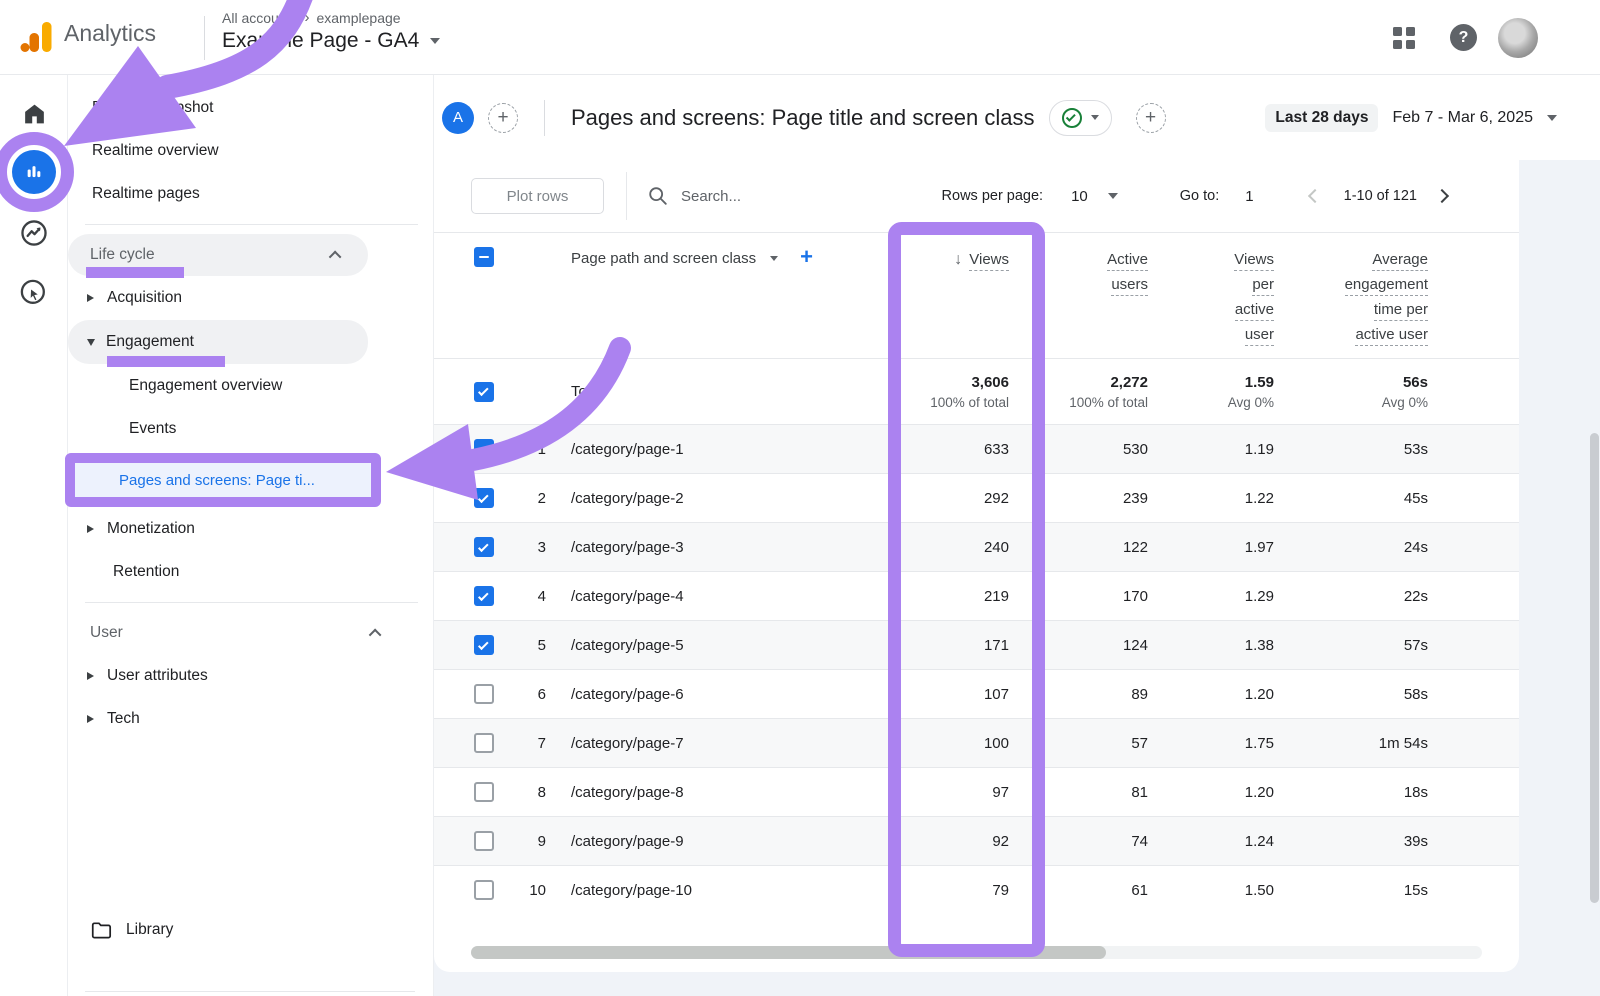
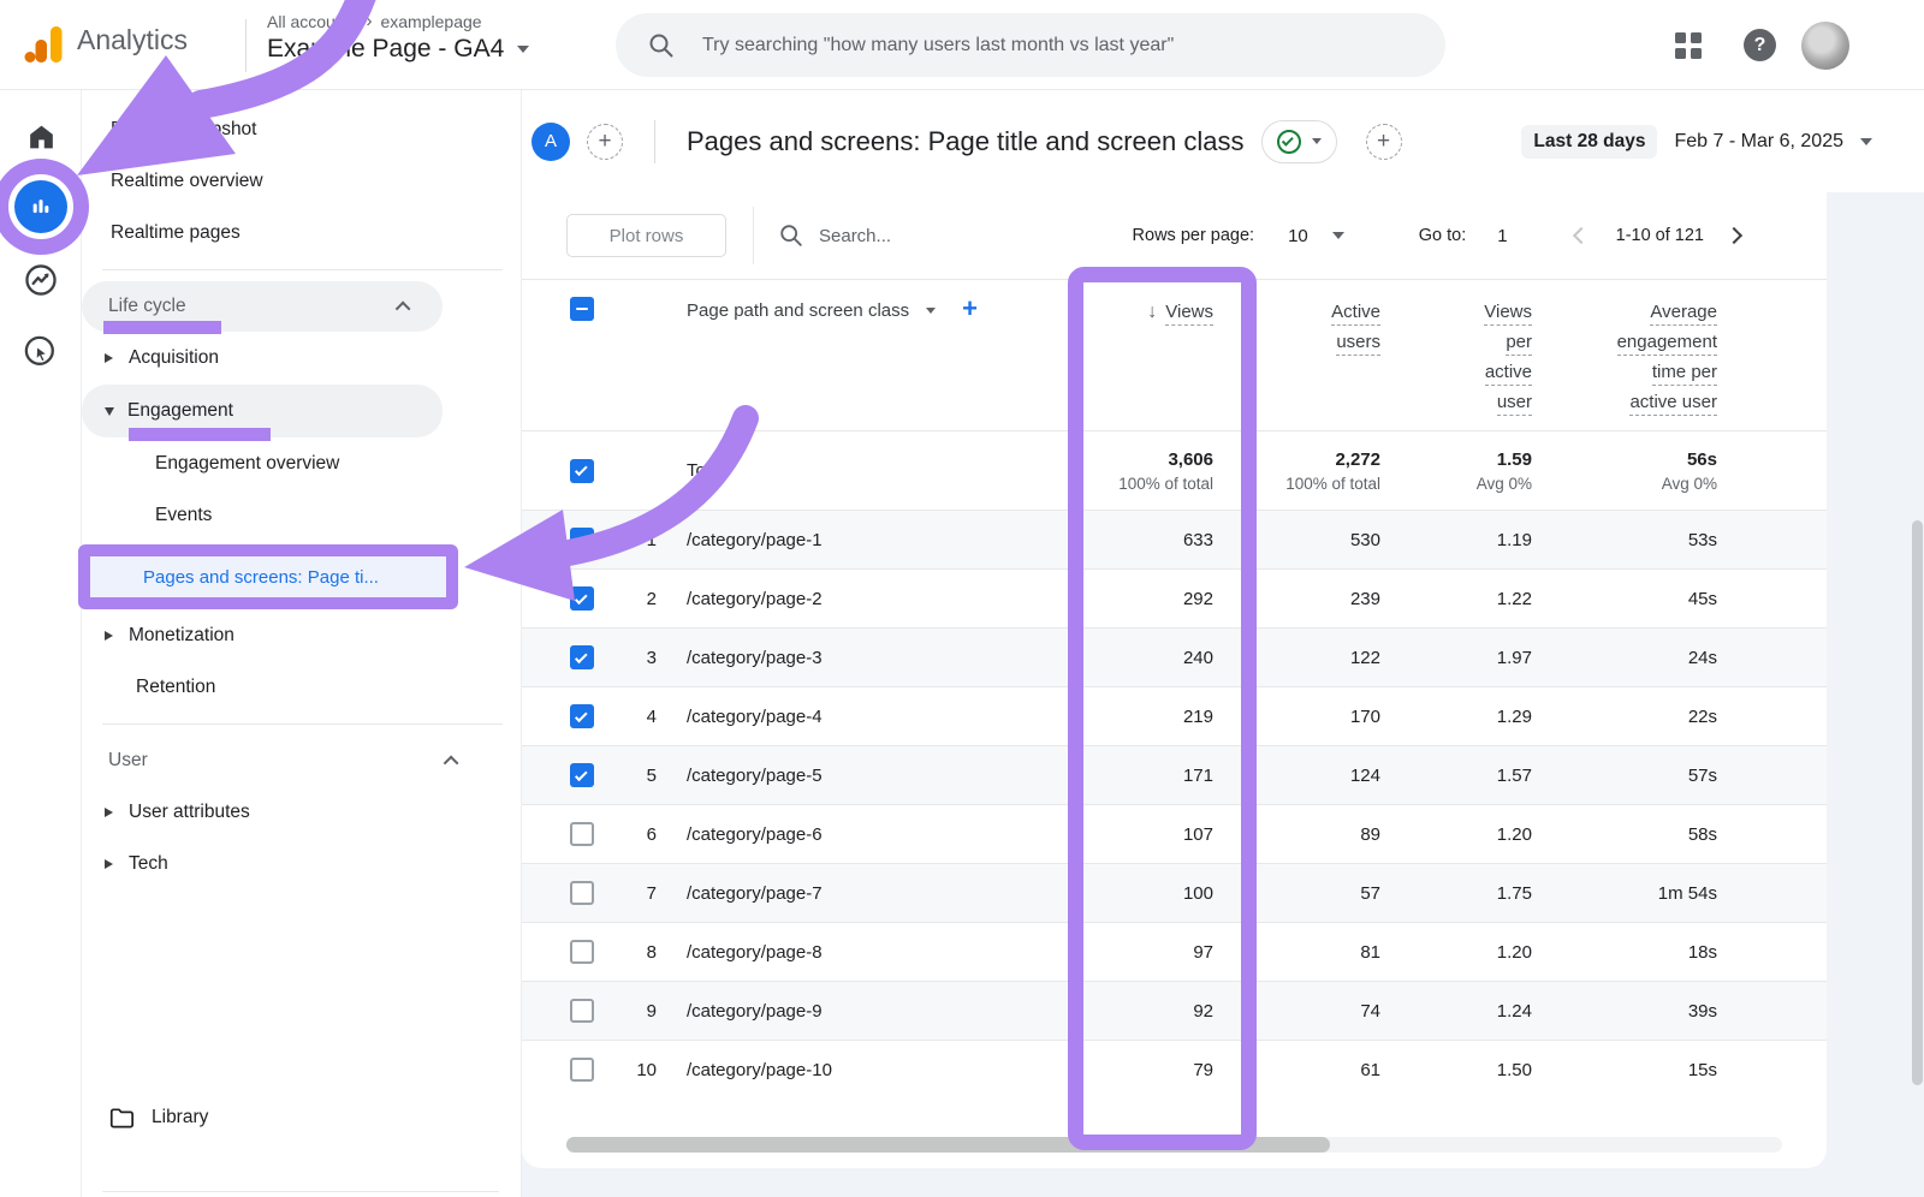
  Analytics
  All accou
  ›
  examplepage
  Exae Page - GA4
+ Try searching "how many users last month vs last year"
  ?
  Realtime overview
  Realtime pages
  Life cycle
  Acquisition
  Engagement
  Engagement overview
  Events
  Pages and screens: Page ti...
  Monetization
  Retention
  User
  User attributes
  Tech
  Library
  A
  +
  Pages and screens: Page title and screen class
  +
  Last 28 days
  Feb 7 - Mar 6, 2025
  Plot rows
  Search...
  Rows per page:
  10
  Go to:
  1
  1-10 of 121
  Page path and screen class
  +
  ↓ Views
  Active
  users
  Views
  per
  active
  user
  Average
  engagement
  time per
  active user
  3,606
  100% of total
  2,272
  100% of total
  1.59
  Avg 0%
  56s
  Avg 0%
  1
  /category/page-1
  633
  530
  1.19
  53s
  2
  /category/page-2
  292
  239
  1.22
  45s
  3
  /category/page-3
  240
  122
  1.97
  24s
  4
  /category/page-4
  219
  170
  1.29
  22s
  5
  /category/page-5
  171
  124
- 1.38
+ 1.57
  57s
  6
  /category/page-6
  107
  89
  1.20
  58s
  7
  /category/page-7
  100
  57
  1.75
  1m 54s
  8
  /category/page-8
  97
  81
  1.20
  18s
  9
  /category/page-9
  92
  74
  1.24
  39s
  10
  /category/page-10
  79
  61
  1.50
  15s
